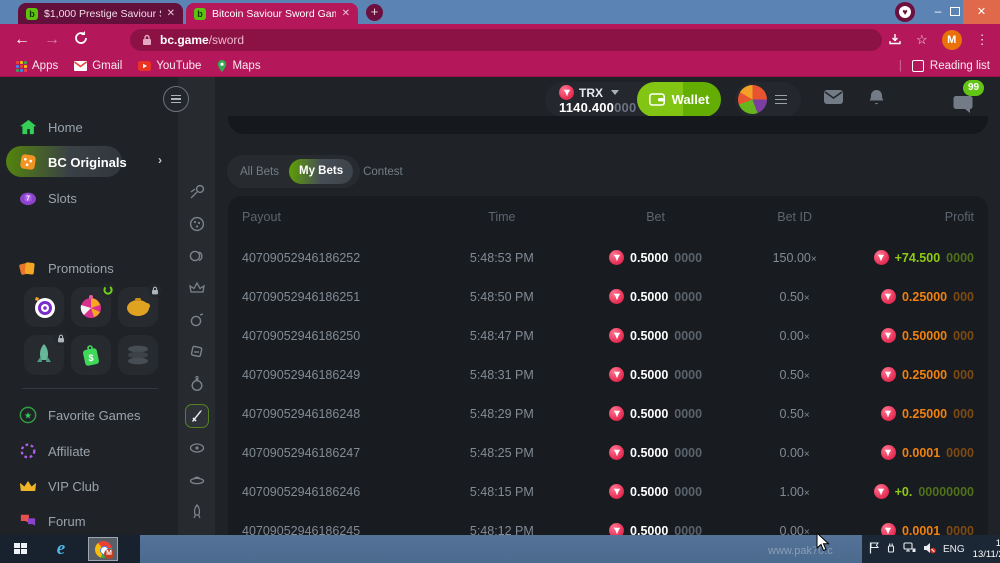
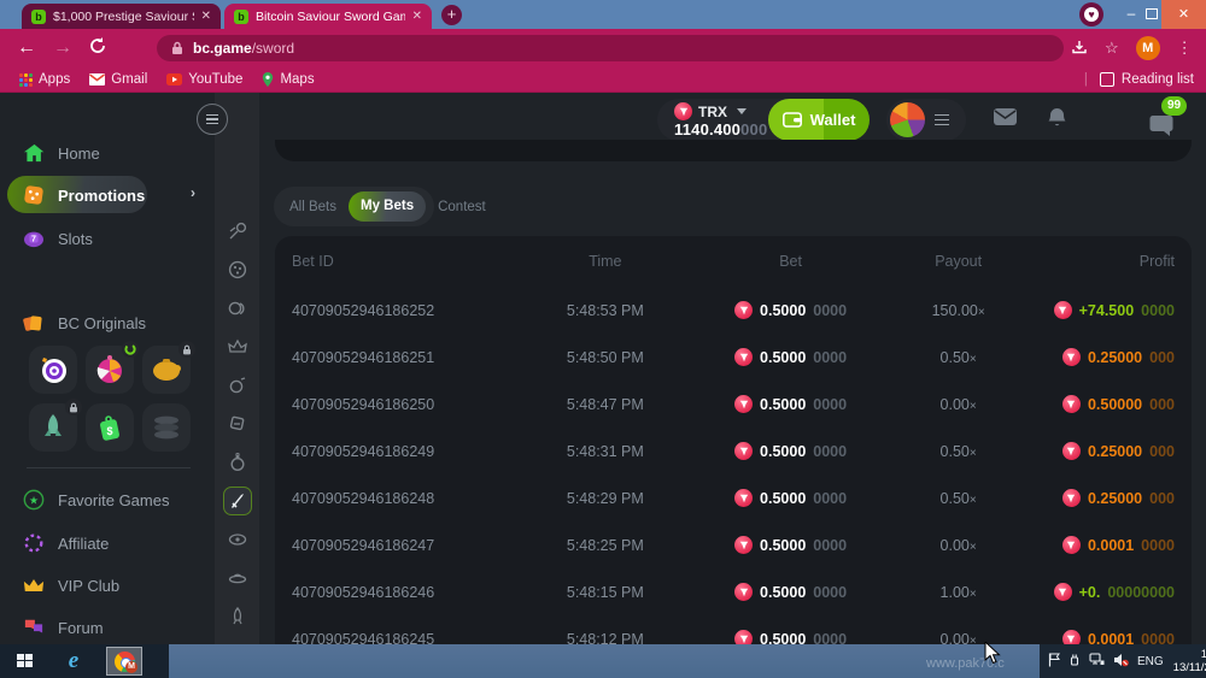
  b
  $1,000 Prestige Saviour
  ✕
  b
  Bitcoin Saviour Sword Ga
  ✕
  +
  ♥
  –
  ✕
  ←
  →
  bc.game/sword
  ☆
  M
  ⋮
  Apps
  Gmail
  YouTube
  Maps
  |
  Reading list
  Home
- BC Originals
+ Promotions
  ›
  7
  Slots
- Promotions
+ BC Originals
  $
  ★
  Favorite Games
  Affiliate
  VIP Club
  Forum
  TRX
  1140.400000
  Wallet
  99
  All Bets
  My Bets
  Contest
- Payout
+ Bet ID
  Time
  Bet
- Bet ID
+ Payout
  Profit
  40709052946186252
  5:48:53 PM
  0.5000
  0000
  150.00×
  +74.500
  0000
  40709052946186251
  5:48:50 PM
  0.5000
  0000
  0.50×
  0.25000
  000
  40709052946186250
  5:48:47 PM
  0.5000
  0000
  0.00×
  0.50000
  000
  40709052946186249
  5:48:31 PM
  0.5000
  0000
  0.50×
  0.25000
  000
  40709052946186248
  5:48:29 PM
  0.5000
  0000
  0.50×
  0.25000
  000
  40709052946186247
  5:48:25 PM
  0.5000
  0000
  0.00×
  0.0001
  0000
  40709052946186246
  5:48:15 PM
  0.5000
  0000
  1.00×
  +0.
  00000000
  40709052946186245
  5:48:12 PM
  0.5000
  0000
  0.00×
  0.0001
  0000
  e
  ENG
  www.pak70.c
